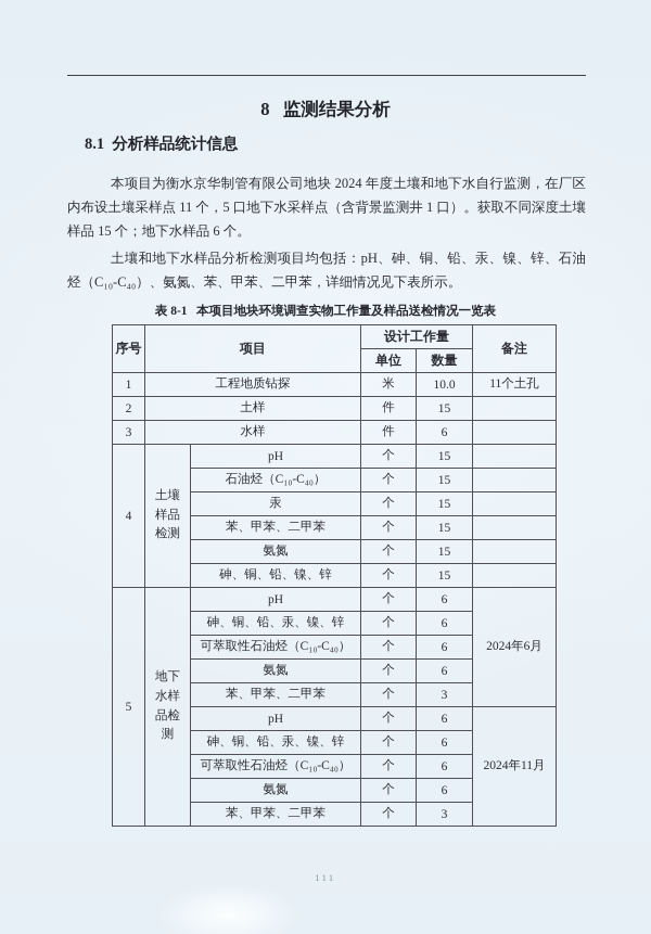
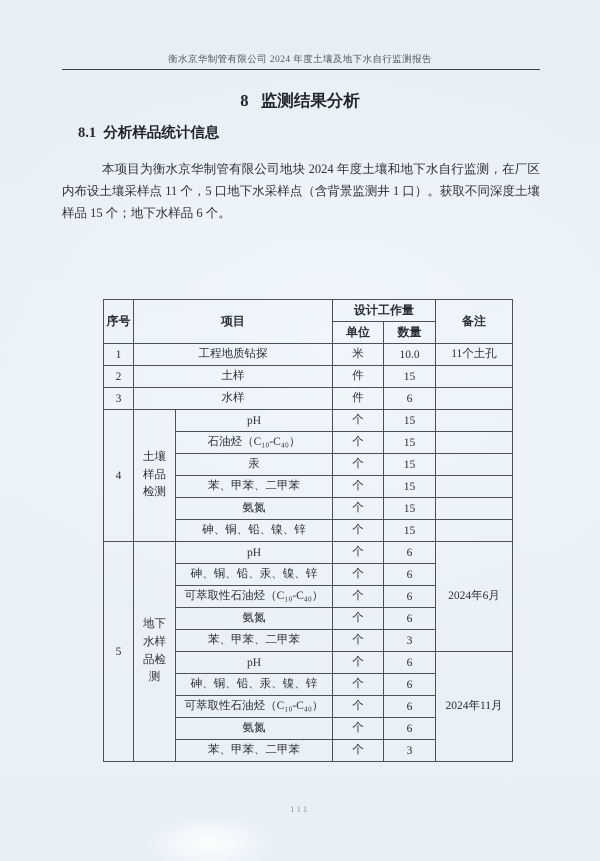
+ 衡水京华制管有限公司 2024 年度土壤及地下水自行监测报告
  8 监测结果分析
  8.1 分析样品统计信息
  本项目为衡水京华制管有限公司地块 2024 年度土壤和地下水自行监测，在厂区内布设土壤采样点 11 个，5 口地下水采样点（含背景监测井 1 口）。获取不同深度土壤样品 15 个；地下水样品 6 个。
- 土壤和地下水样品分析检测项目均包括：pH、砷、铜、铅、汞、镍、锌、石油烃（C₁₀-C₄₀）、氨氮、苯、甲苯、二甲苯，详细情况见下表所示。
- 表 8-1 本项目地块环境调查实物工作量及样品送检情况一览表
  序号	项目	设计工作量	备注
  单位	数量
  1	工程地质钻探	米	10.0	11个土孔
  2	土样	件	15
  3	水样	件	6
  4	土壤样品检测	pH	个	15
  石油烃（C₁₀-C₄₀）	个	15
  汞	个	15
  苯、甲苯、二甲苯	个	15
  氨氮	个	15
  砷、铜、铅、镍、锌	个	15
  5	地下水样品检测	pH	个	6	2024年6月
  砷、铜、铅、汞、镍、锌	个	6
  可萃取性石油烃（C₁₀-C₄₀）	个	6
  氨氮	个	6
  苯、甲苯、二甲苯	个	3
  pH	个	6	2024年11月
  砷、铜、铅、汞、镍、锌	个	6
  可萃取性石油烃（C₁₀-C₄₀）	个	6
  氨氮	个	6
  苯、甲苯、二甲苯	个	3
  111
